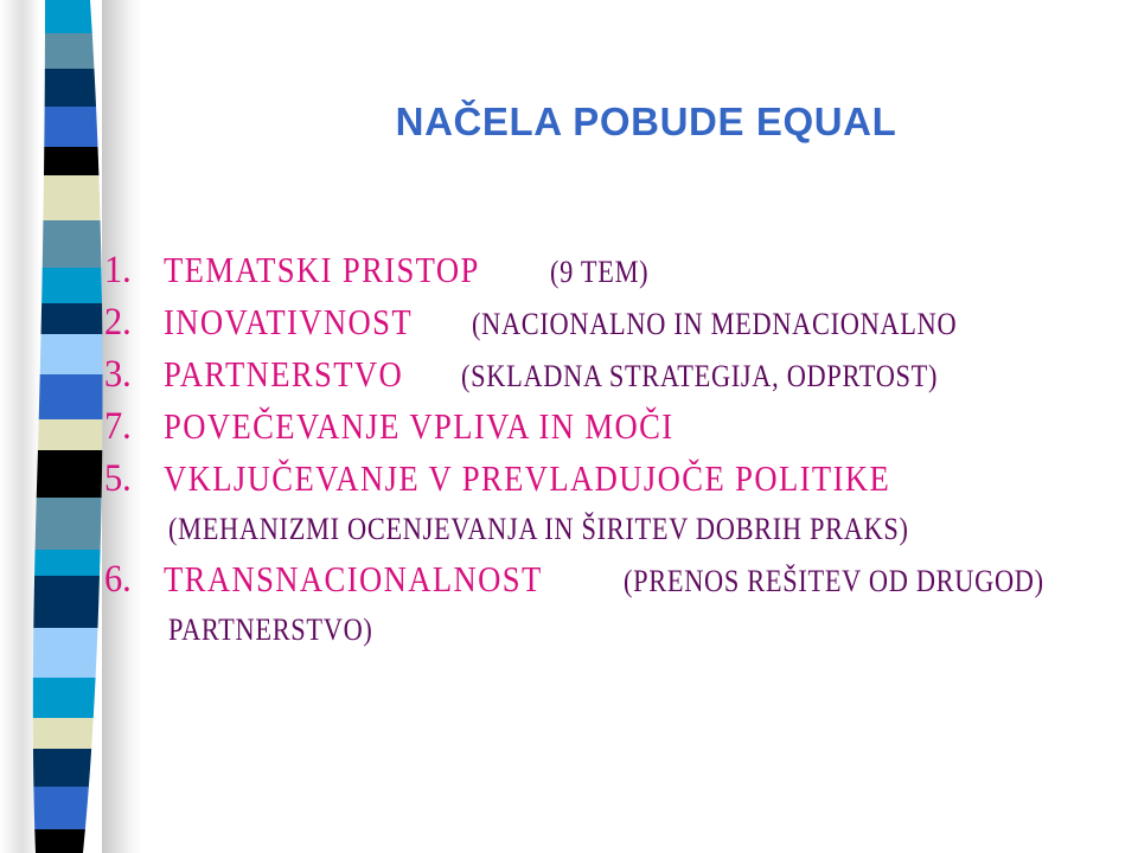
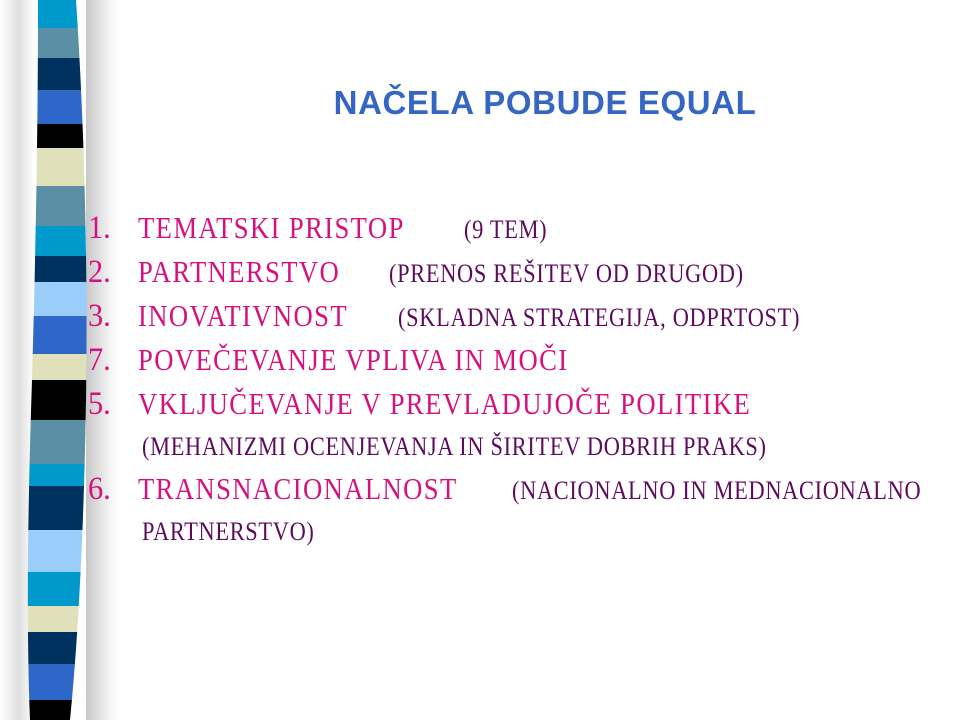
  NAČELA POBUDE EQUAL
  1.
  TEMATSKI PRISTOP
  (9 TEM)
  2.
- INOVATIVNOST
+ PARTNERSTVO
- (NACIONALNO IN MEDNACIONALNO
+ (PRENOS REŠITEV OD DRUGOD)
  3.
- PARTNERSTVO
+ INOVATIVNOST
  (SKLADNA STRATEGIJA, ODPRTOST)
  7.
  POVEČEVANJE VPLIVA IN MOČI
  5.
  VKLJUČEVANJE V PREVLADUJOČE POLITIKE
  (MEHANIZMI OCENJEVANJA IN ŠIRITEV DOBRIH PRAKS)
  6.
  TRANSNACIONALNOST
- (PRENOS REŠITEV OD DRUGOD)
+ (NACIONALNO IN MEDNACIONALNO
  PARTNERSTVO)
